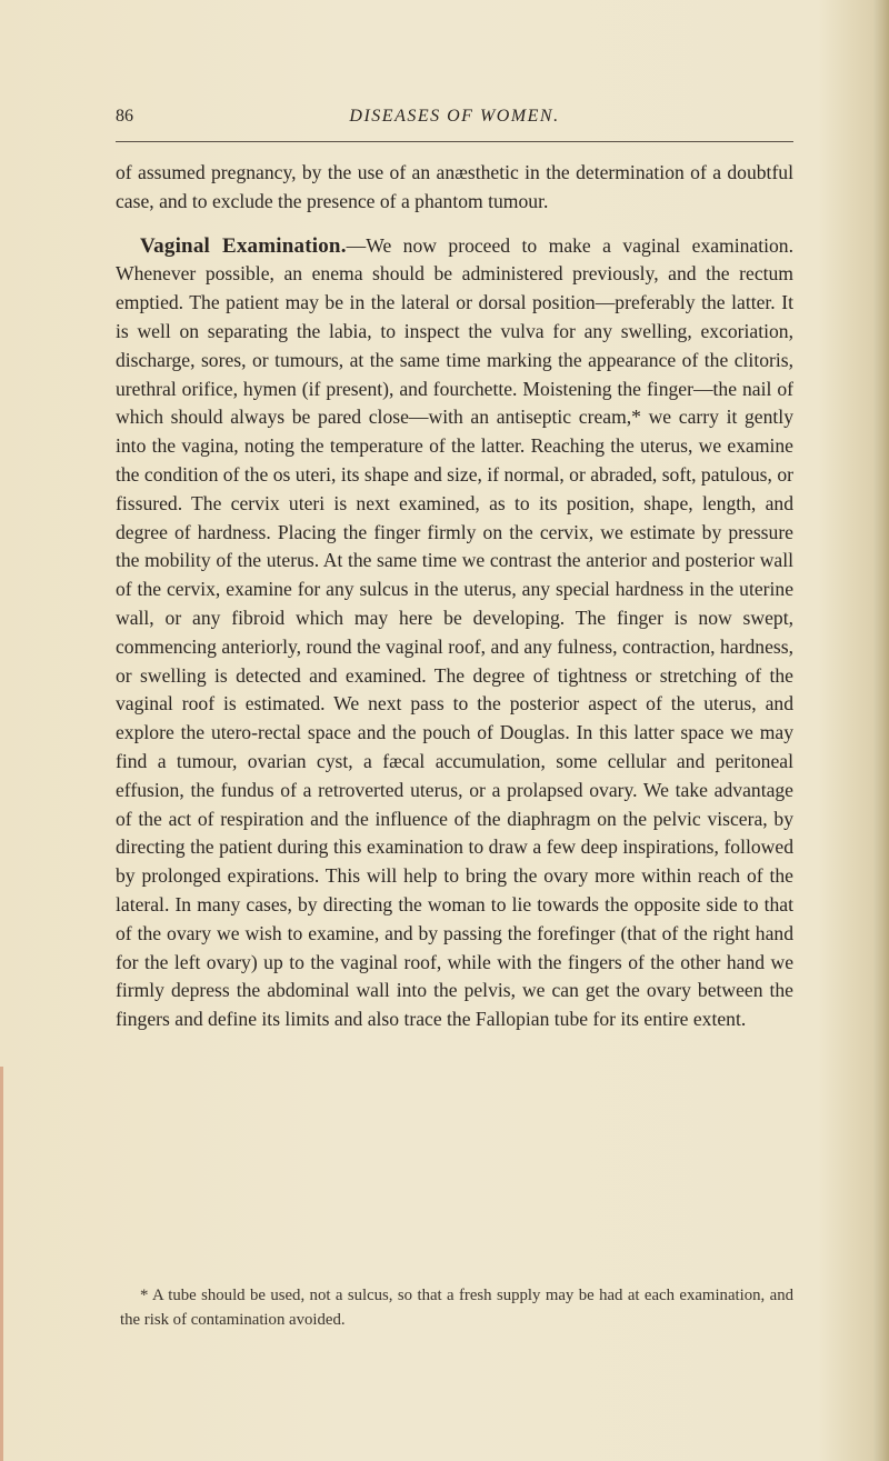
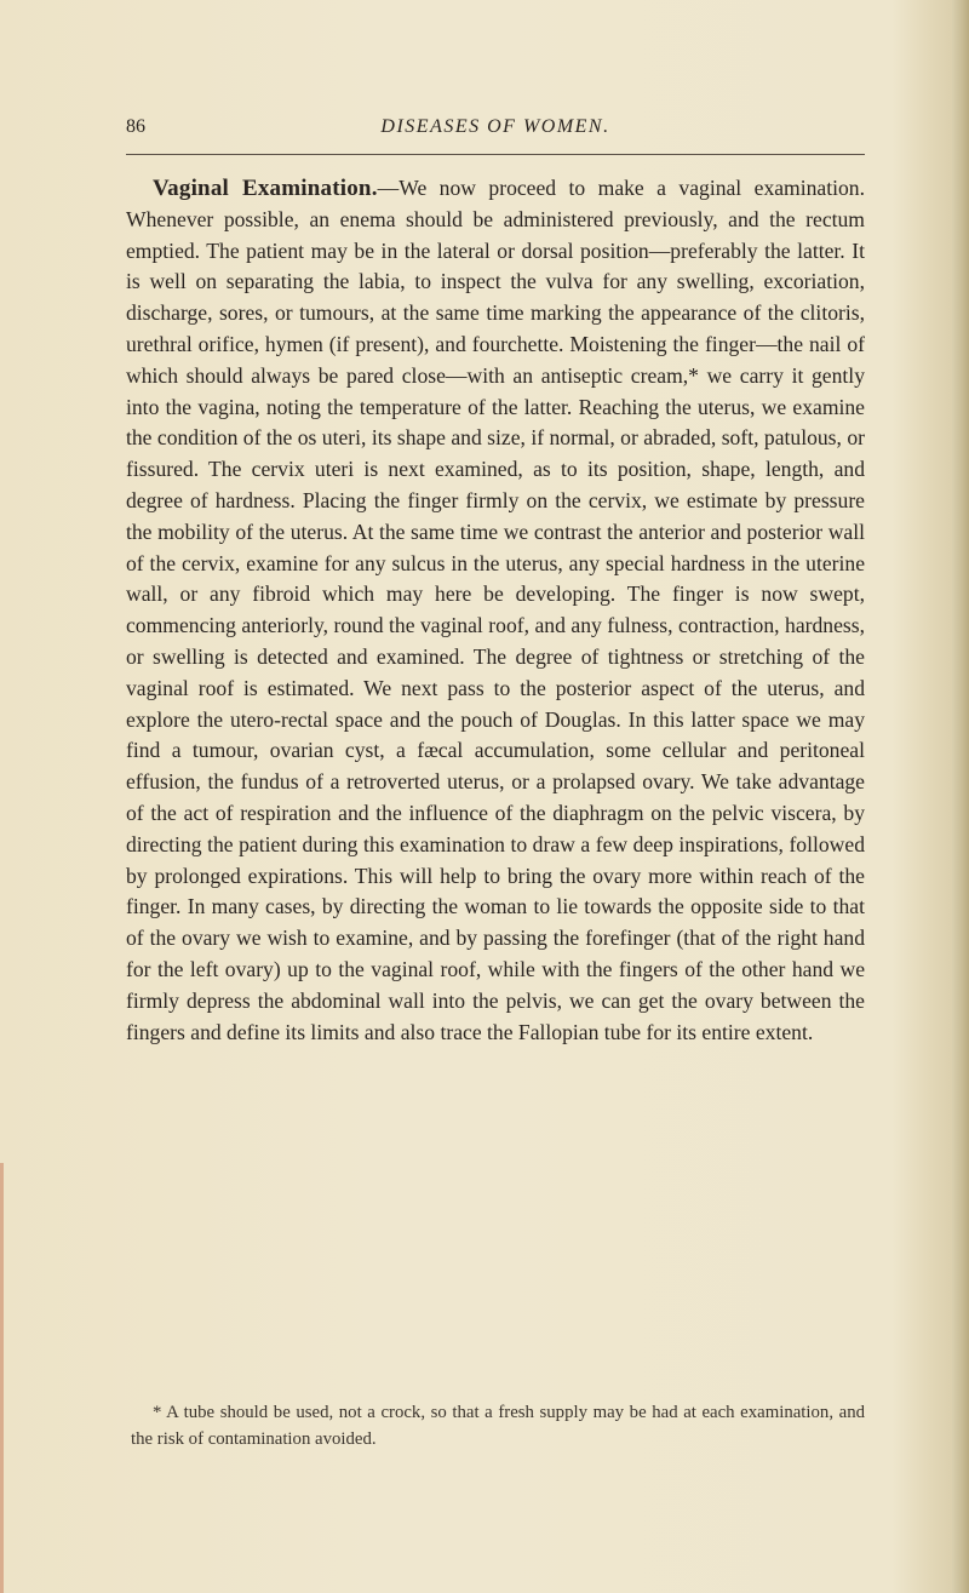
  86
  DISEASES OF WOMEN.
- of assumed pregnancy, by the use of an anæsthetic in the determination of a doubtful case, and to exclude the presence of a phantom tumour.
- Vaginal Examination.—We now proceed to make a vaginal examination. Whenever possible, an enema should be administered previously, and the rectum emptied. The patient may be in the lateral or dorsal position—preferably the latter. It is well on separating the labia, to inspect the vulva for any swelling, excoriation, discharge, sores, or tumours, at the same time marking the appearance of the clitoris, urethral orifice, hymen (if present), and fourchette. Moistening the finger—the nail of which should always be pared close—with an antiseptic cream,* we carry it gently into the vagina, noting the temperature of the latter. Reaching the uterus, we examine the condition of the os uteri, its shape and size, if normal, or abraded, soft, patulous, or fissured. The cervix uteri is next examined, as to its position, shape, length, and degree of hardness. Placing the finger firmly on the cervix, we estimate by pressure the mobility of the uterus. At the same time we contrast the anterior and posterior wall of the cervix, examine for any sulcus in the uterus, any special hardness in the uterine wall, or any fibroid which may here be developing. The finger is now swept, commencing anteriorly, round the vaginal roof, and any fulness, contraction, hardness, or swelling is detected and examined. The degree of tightness or stretching of the vaginal roof is estimated. We next pass to the posterior aspect of the uterus, and explore the utero-rectal space and the pouch of Douglas. In this latter space we may find a tumour, ovarian cyst, a fæcal accumulation, some cellular and peritoneal effusion, the fundus of a retroverted uterus, or a prolapsed ovary. We take advantage of the act of respiration and the influence of the diaphragm on the pelvic viscera, by directing the patient during this examination to draw a few deep inspirations, followed by prolonged expirations. This will help to bring the ovary more within reach of the lateral. In many cases, by directing the woman to lie towards the opposite side to that of the ovary we wish to examine, and by passing the forefinger (that of the right hand for the left ovary) up to the vaginal roof, while with the fingers of the other hand we firmly depress the abdominal wall into the pelvis, we can get the ovary between the fingers and define its limits and also trace the Fallopian tube for its entire extent.
+ Vaginal Examination.—We now proceed to make a vaginal examination. Whenever possible, an enema should be administered previously, and the rectum emptied. The patient may be in the lateral or dorsal position—preferably the latter. It is well on separating the labia, to inspect the vulva for any swelling, excoriation, discharge, sores, or tumours, at the same time marking the appearance of the clitoris, urethral orifice, hymen (if present), and fourchette. Moistening the finger—the nail of which should always be pared close—with an antiseptic cream,* we carry it gently into the vagina, noting the temperature of the latter. Reaching the uterus, we examine the condition of the os uteri, its shape and size, if normal, or abraded, soft, patulous, or fissured. The cervix uteri is next examined, as to its position, shape, length, and degree of hardness. Placing the finger firmly on the cervix, we estimate by pressure the mobility of the uterus. At the same time we contrast the anterior and posterior wall of the cervix, examine for any sulcus in the uterus, any special hardness in the uterine wall, or any fibroid which may here be developing. The finger is now swept, commencing anteriorly, round the vaginal roof, and any fulness, contraction, hardness, or swelling is detected and examined. The degree of tightness or stretching of the vaginal roof is estimated. We next pass to the posterior aspect of the uterus, and explore the utero-rectal space and the pouch of Douglas. In this latter space we may find a tumour, ovarian cyst, a fæcal accumulation, some cellular and peritoneal effusion, the fundus of a retroverted uterus, or a prolapsed ovary. We take advantage of the act of respiration and the influence of the diaphragm on the pelvic viscera, by directing the patient during this examination to draw a few deep inspirations, followed by prolonged expirations. This will help to bring the ovary more within reach of the finger. In many cases, by directing the woman to lie towards the opposite side to that of the ovary we wish to examine, and by passing the forefinger (that of the right hand for the left ovary) up to the vaginal roof, while with the fingers of the other hand we firmly depress the abdominal wall into the pelvis, we can get the ovary between the fingers and define its limits and also trace the Fallopian tube for its entire extent.
- * A tube should be used, not a sulcus, so that a fresh supply may be had at each examination, and the risk of contamination avoided.
+ * A tube should be used, not a crock, so that a fresh supply may be had at each examination, and the risk of contamination avoided.
